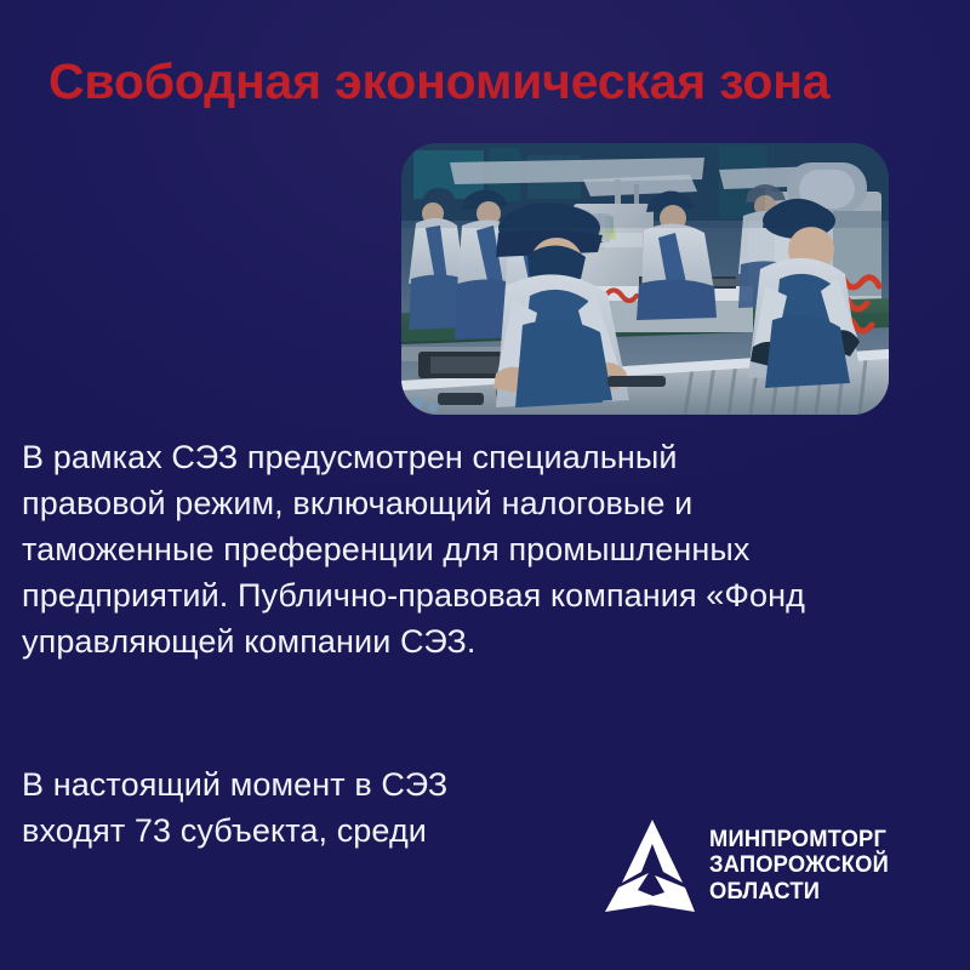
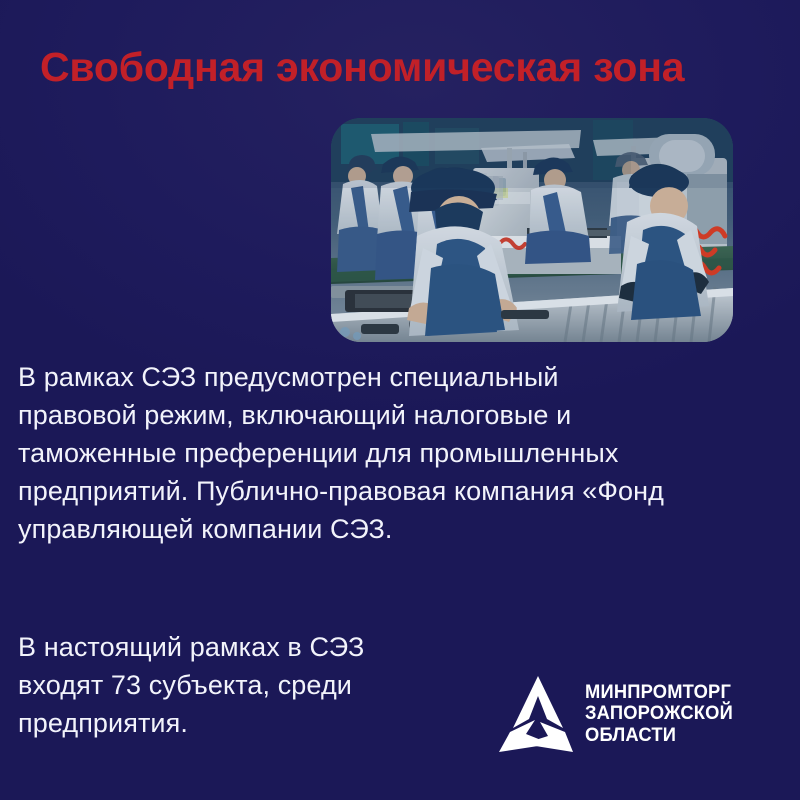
  Свободная экономическая зона
  В рамках СЭЗ предусмотрен специальный
  правовой режим, включающий налоговые и
  таможенные преференции для промышленных
  предприятий. Публично-правовая компания «Фонд
  управляющей компании СЭЗ.
- В настоящий момент в СЭЗ
+ В настоящий рамках в СЭЗ
  входят 73 субъекта, среди
+ предприятия.
  МИНПРОМТОРГ
  ЗАПОРОЖСКОЙ
  ОБЛАСТИ
